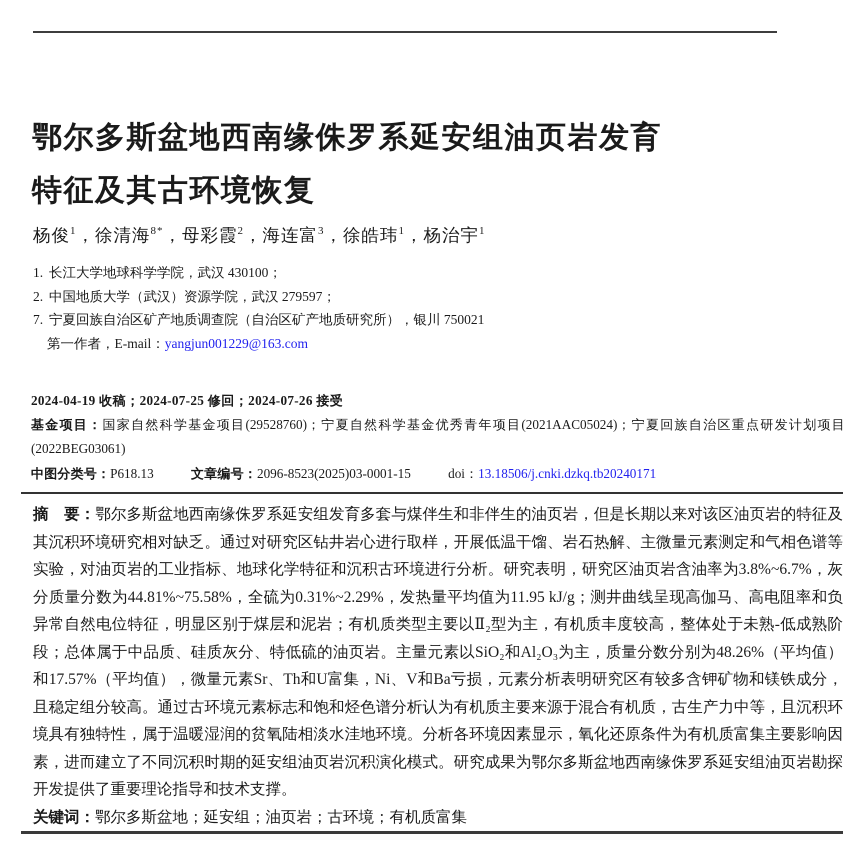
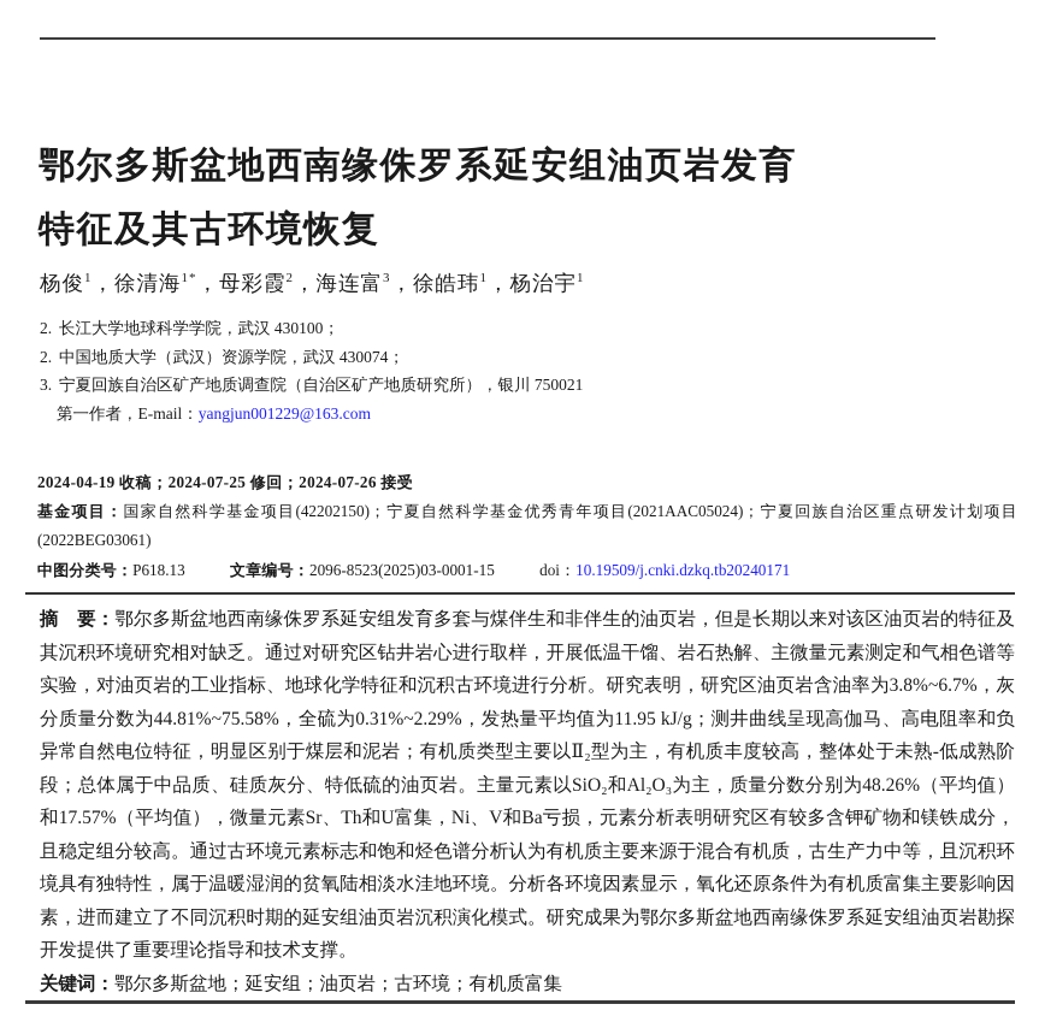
  鄂尔多斯盆地西南缘侏罗系延安组油页岩发育
  特征及其古环境恢复
- 杨俊1，徐清海8*，母彩霞2，海连富3，徐皓玮1，杨治宇1
+ 杨俊1，徐清海1*，母彩霞2，海连富3，徐皓玮1，杨治宇1
- 1. 长江大学地球科学学院，武汉 430100；
+ 2. 长江大学地球科学学院，武汉 430100；
- 2. 中国地质大学（武汉）资源学院，武汉 279597；
+ 2. 中国地质大学（武汉）资源学院，武汉 430074；
- 7. 宁夏回族自治区矿产地质调查院（自治区矿产地质研究所），银川 750021
+ 3. 宁夏回族自治区矿产地质调查院（自治区矿产地质研究所），银川 750021
  第一作者，E-mail：yangjun001229@163.com
  2024-04-19 收稿；2024-07-25 修回；2024-07-26 接受
- 基金项目：国家自然科学基金项目(29528760)；宁夏自然科学基金优秀青年项目(2021AAC05024)；宁夏回族自治区重点研发计划项目(2022BEG03061)
+ 基金项目：国家自然科学基金项目(42202150)；宁夏自然科学基金优秀青年项目(2021AAC05024)；宁夏回族自治区重点研发计划项目(2022BEG03061)
- 中图分类号：P618.13 文章编号：2096-8523(2025)03-0001-15 doi：13.18506/j.cnki.dzkq.tb20240171
+ 中图分类号：P618.13 文章编号：2096-8523(2025)03-0001-15 doi：10.19509/j.cnki.dzkq.tb20240171
  摘 要：鄂尔多斯盆地西南缘侏罗系延安组发育多套与煤伴生和非伴生的油页岩，但是长期以来对该区油页岩的特征及其沉积环境研究相对缺乏。通过对研究区钻井岩心进行取样，开展低温干馏、岩石热解、主微量元素测定和气相色谱等实验，对油页岩的工业指标、地球化学特征和沉积古环境进行分析。研究表明，研究区油页岩含油率为3.8%~6.7%，灰分质量分数为44.81%~75.58%，全硫为0.31%~2.29%，发热量平均值为11.95 kJ/g；测井曲线呈现高伽马、高电阻率和负异常自然电位特征，明显区别于煤层和泥岩；有机质类型主要以Ⅱ₂型为主，有机质丰度较高，整体处于未熟-低成熟阶段；总体属于中品质、硅质灰分、特低硫的油页岩。主量元素以SiO₂和Al₂O₃为主，质量分数分别为48.26%（平均值）和17.57%（平均值），微量元素Sr、Th和U富集，Ni、V和Ba亏损，元素分析表明研究区有较多含钾矿物和镁铁成分，且稳定组分较高。通过古环境元素标志和饱和烃色谱分析认为有机质主要来源于混合有机质，古生产力中等，且沉积环境具有独特性，属于温暖湿润的贫氧陆相淡水洼地环境。分析各环境因素显示，氧化还原条件为有机质富集主要影响因素，进而建立了不同沉积时期的延安组油页岩沉积演化模式。研究成果为鄂尔多斯盆地西南缘侏罗系延安组油页岩勘探开发提供了重要理论指导和技术支撑。
  关键词：鄂尔多斯盆地；延安组；油页岩；古环境；有机质富集
